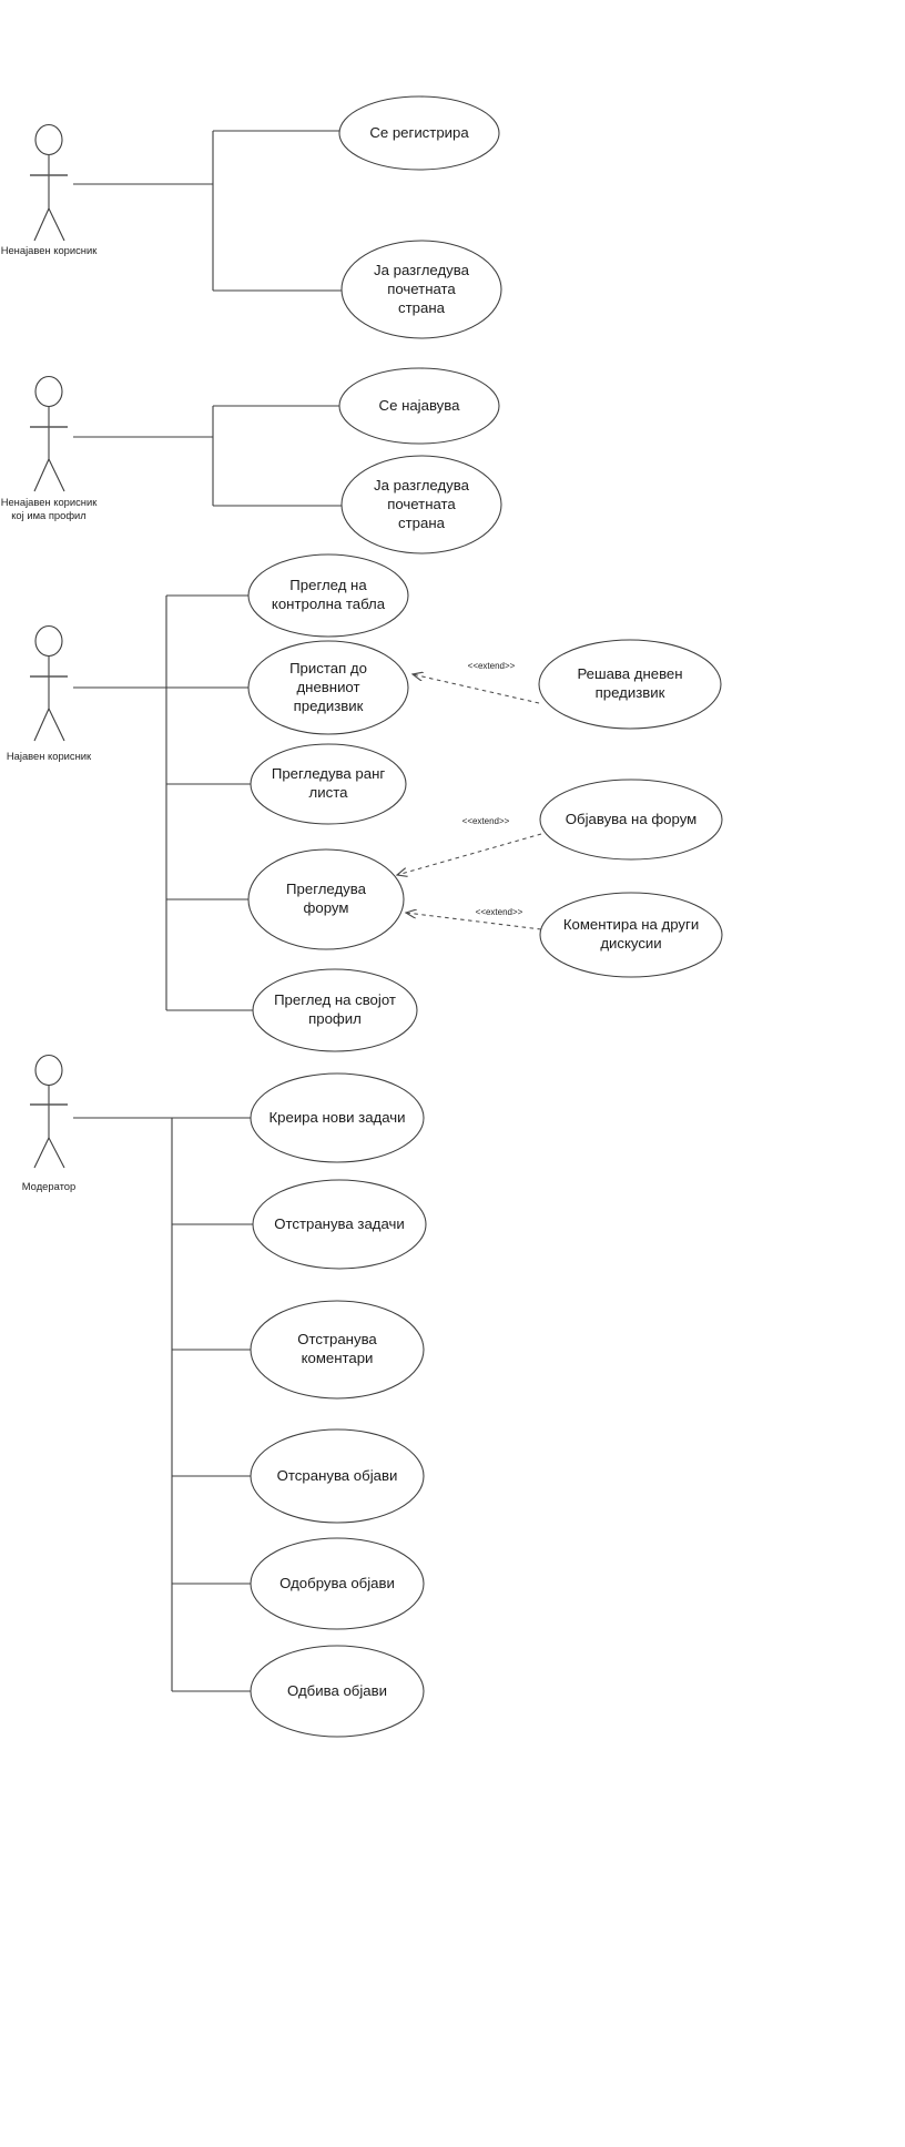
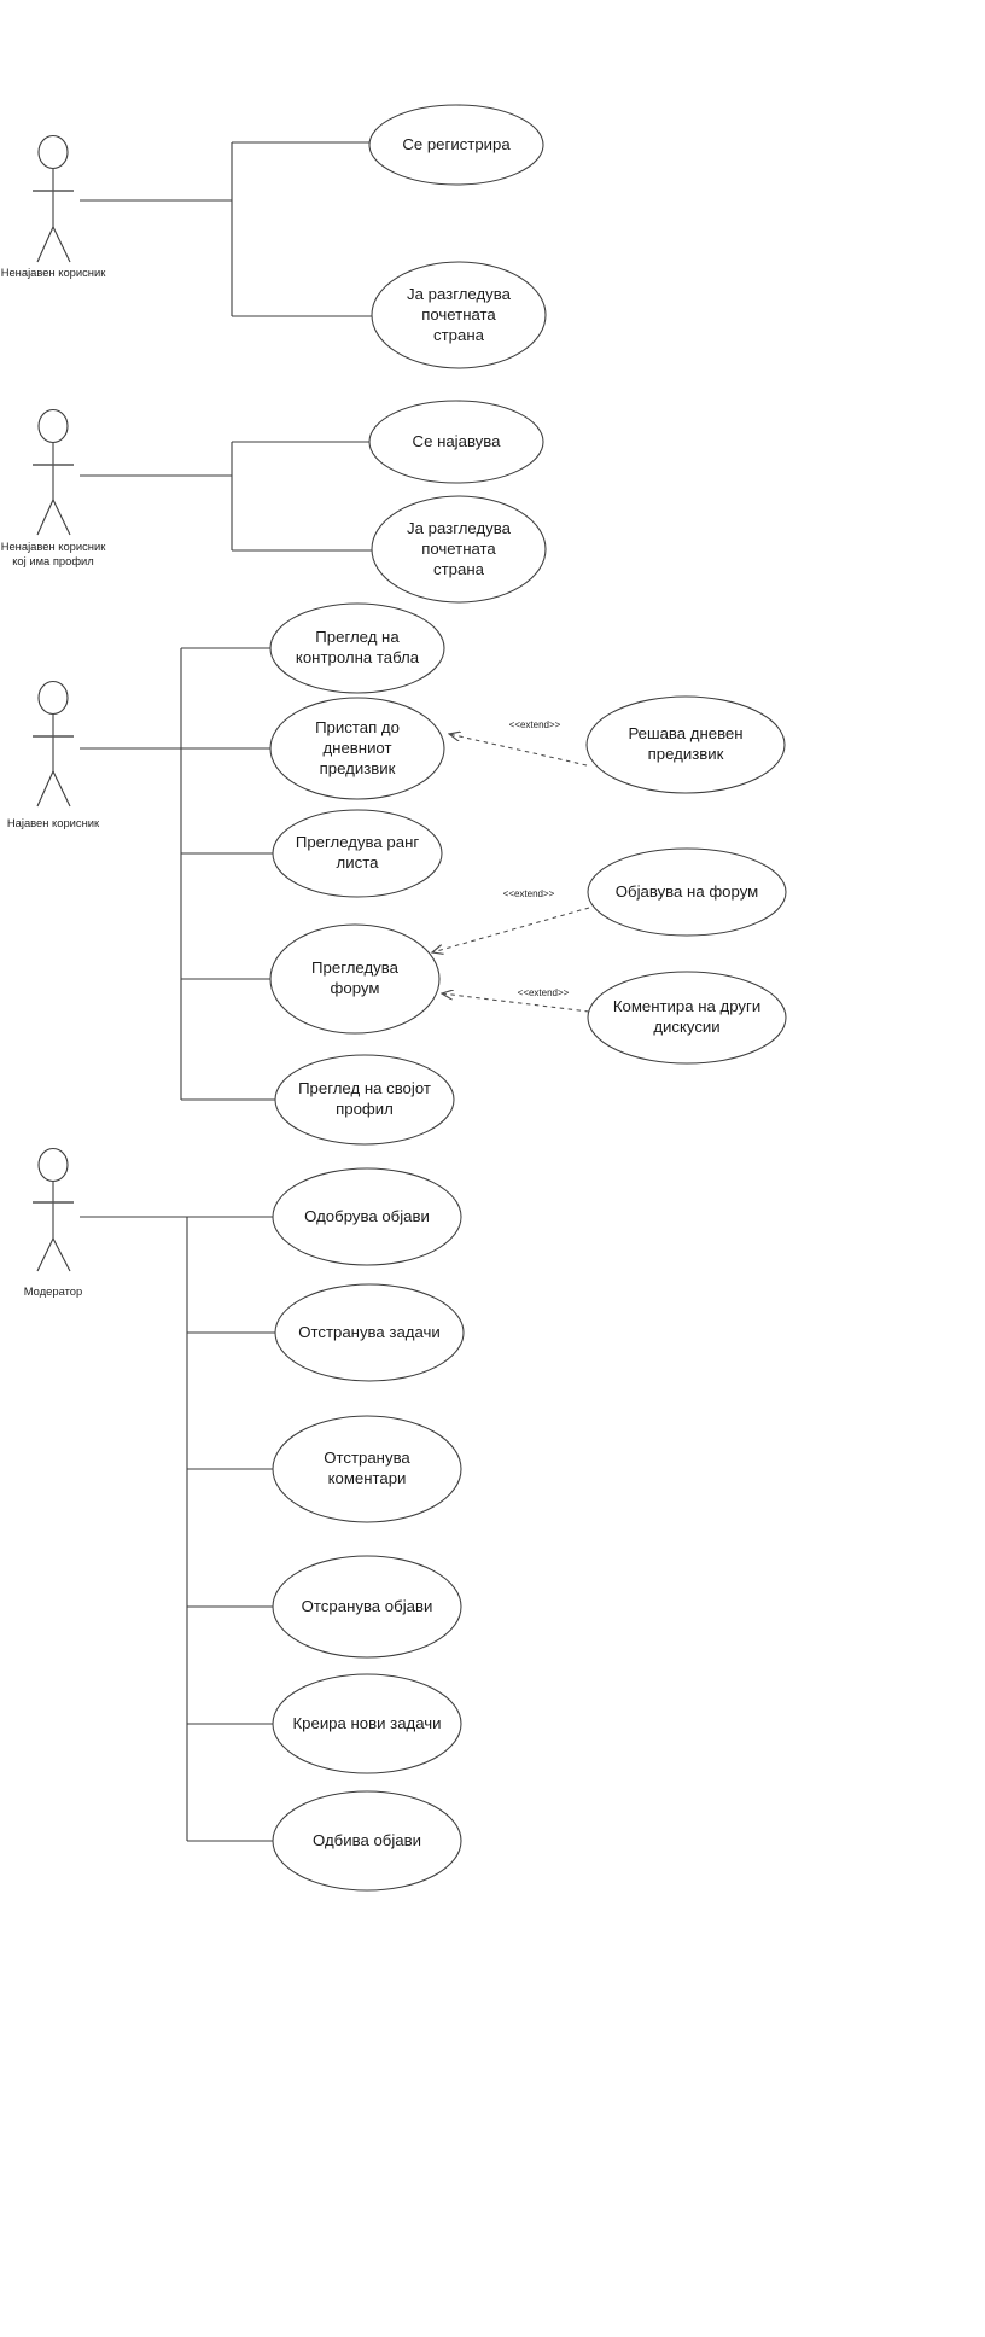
  Се регистрира
  Ја разгледува
  почетната
  страна
  Се најавува
  Ја разгледува
  почетната
  страна
  Преглед на
  контролна табла
  Пристап до
  дневниот
  предизвик
  Прегледува ранг
  листа
  Прегледува
  форум
  Преглед на својот
  профил
  Решава дневен
  предизвик
  Објавува на форум
  Коментира на други
  дискусии
- Креира нови задачи
+ Одобрува објави
  Отстранува задачи
  Отстранува
  коментари
  Отсранува објави
- Одобрува објави
+ Креира нови задачи
  Одбива објави
  Ненајавен корисник
  Ненајавен корисник
  кој има профил
  Најавен корисник
  Модератор
  <<extend>>
  <<extend>>
  <<extend>>
